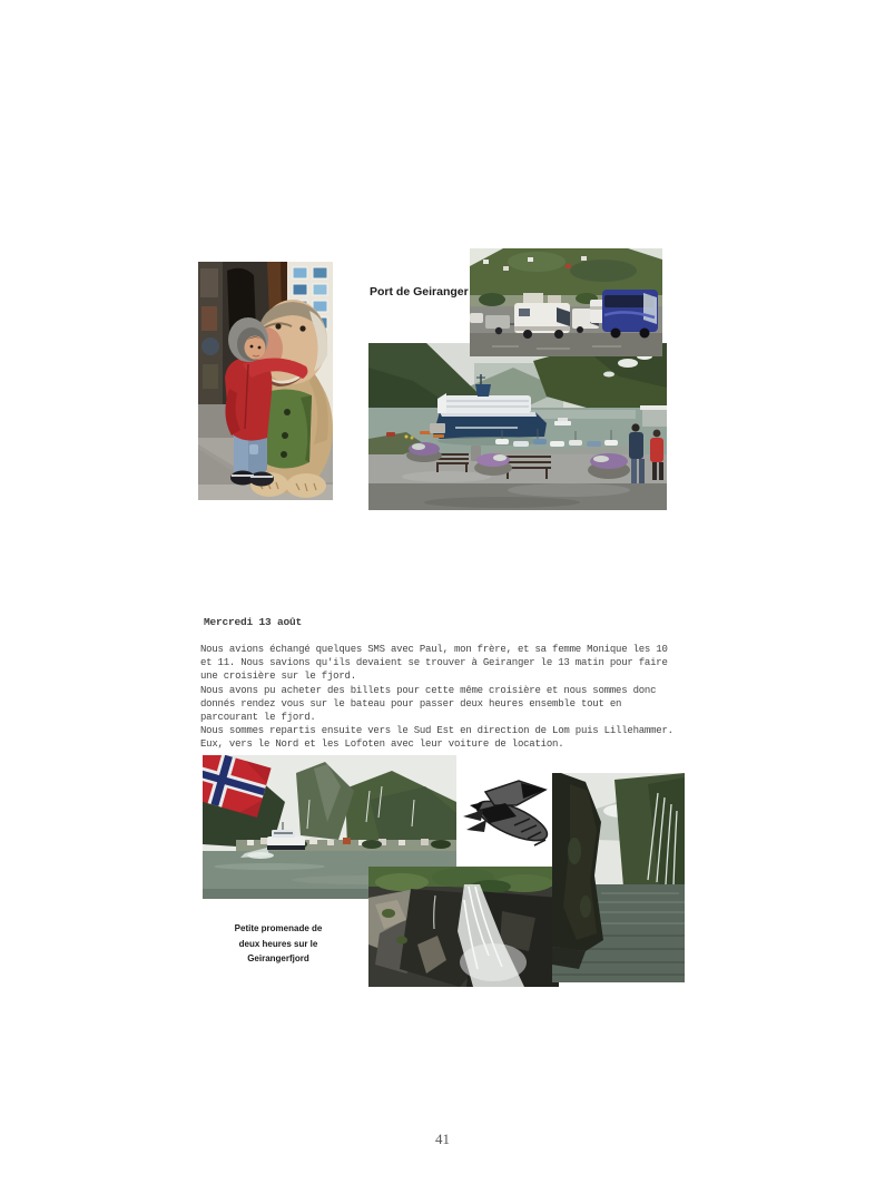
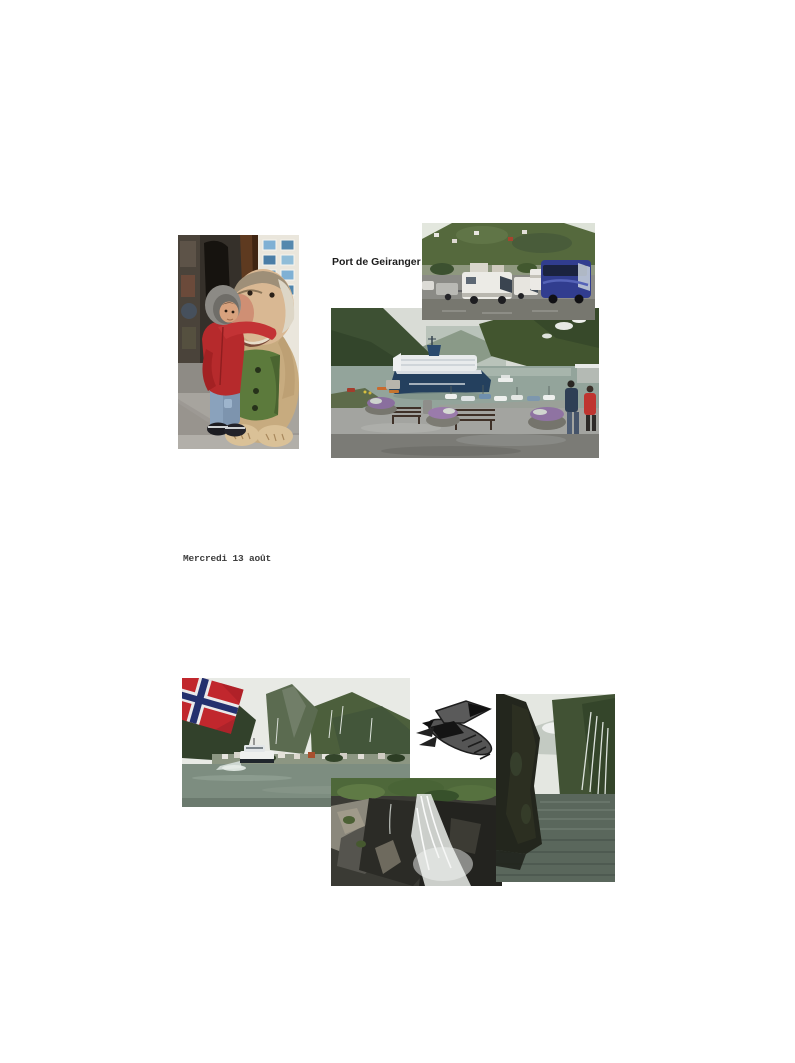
  Port de Geiranger
  Mercredi 13 août
- Nous avions échangé quelques SMS avec Paul, mon frère, et sa femme Monique les 10
- et 11. Nous savions qu'ils devaient se trouver à Geiranger le 13 matin pour faire
- une croisière sur le fjord.
- Nous avons pu acheter des billets pour cette même croisière et nous sommes donc
- donnés rendez vous sur le bateau pour passer deux heures ensemble tout en
- parcourant le fjord.
- Nous sommes repartis ensuite vers le Sud Est en direction de Lom puis Lillehammer.
- Eux, vers le Nord et les Lofoten avec leur voiture de location.
- Petite promenade de
- deux heures sur le
- Geirangerfjord
- 41
